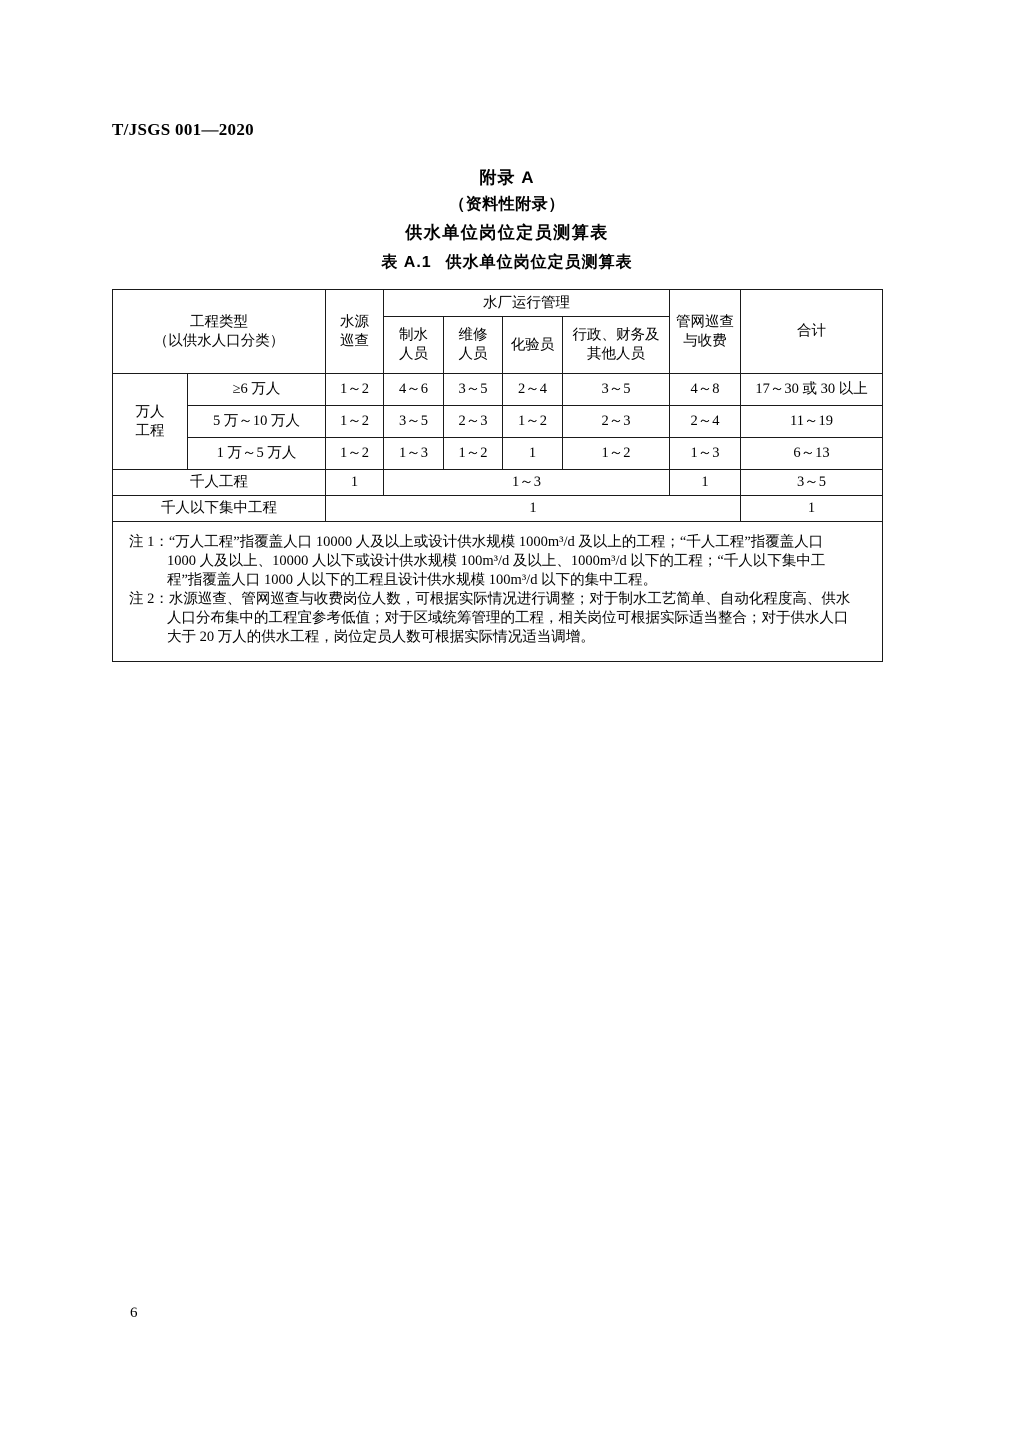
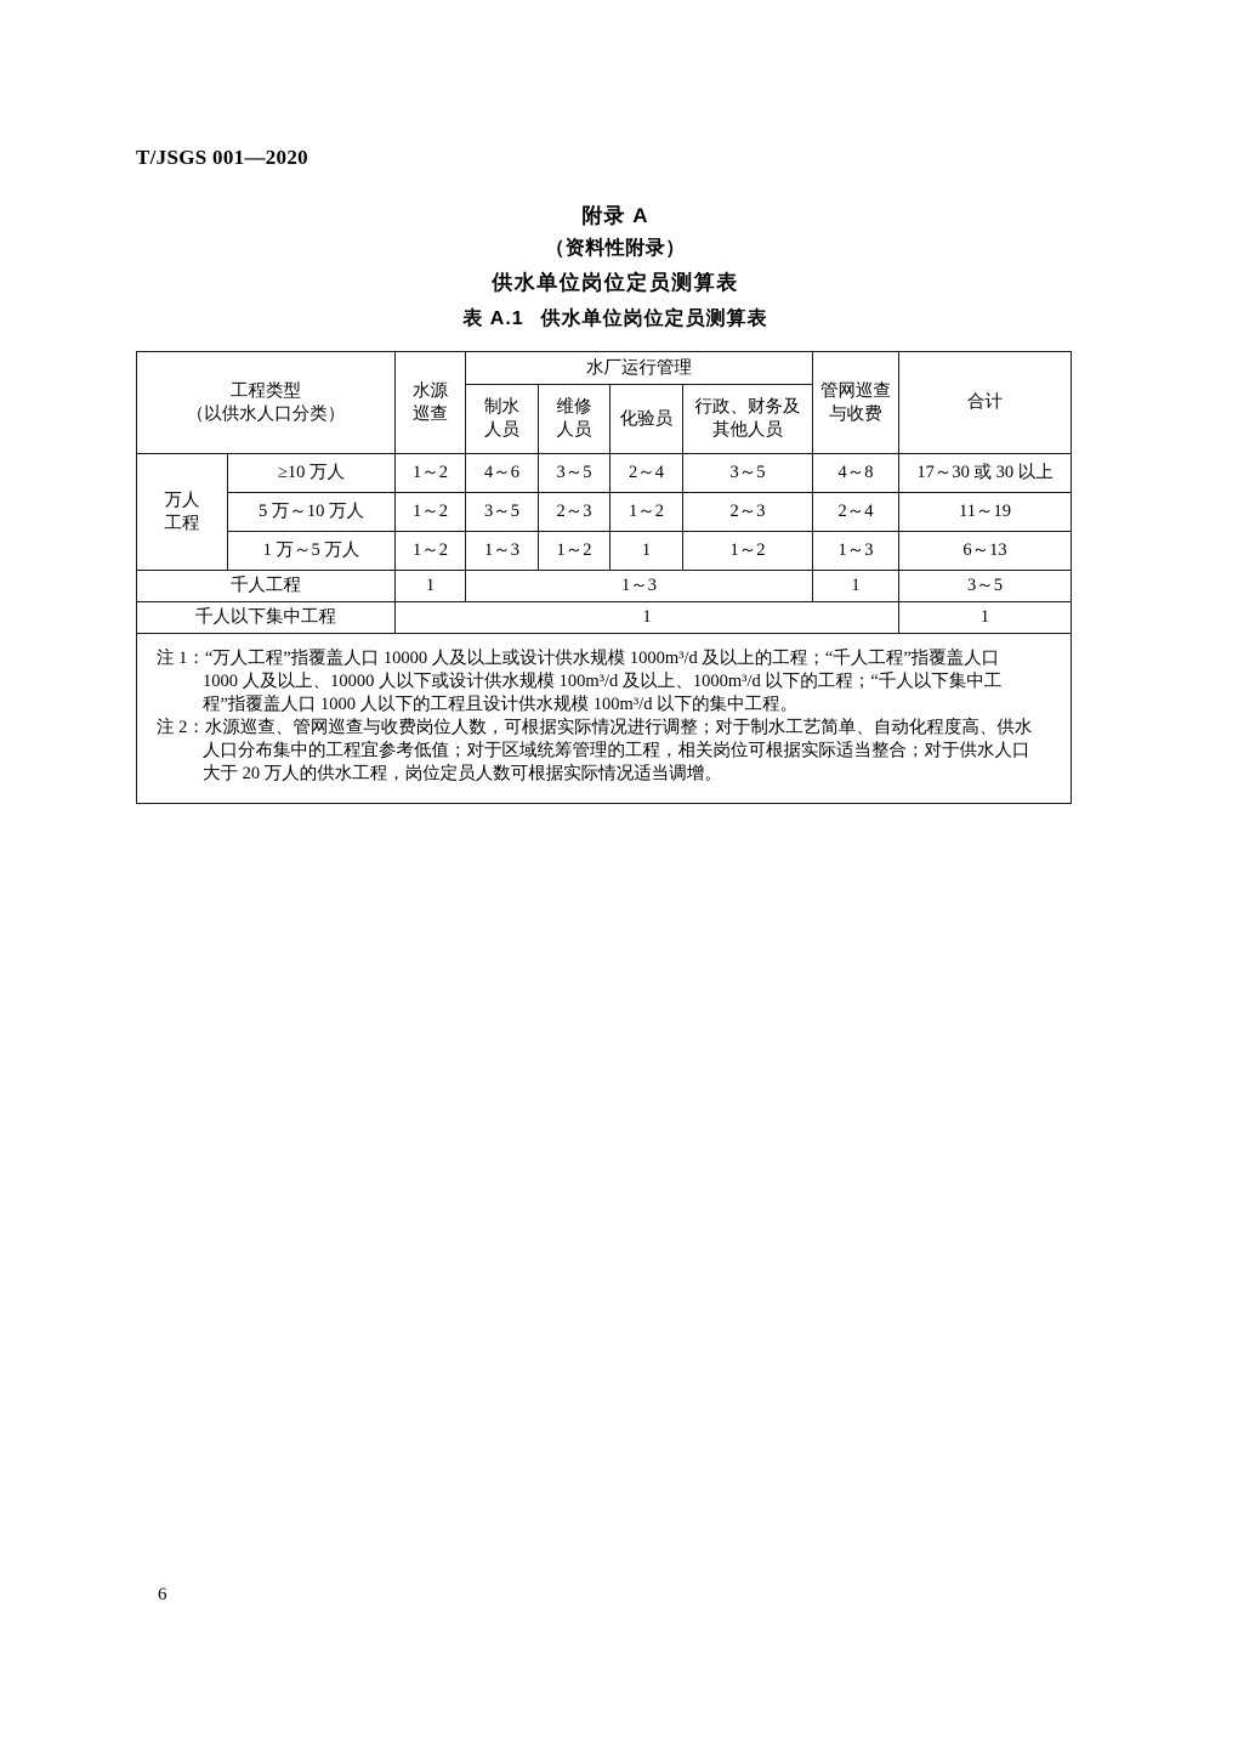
  T/JSGS 001—2020
  附录 A
  （资料性附录）
  供水单位岗位定员测算表
  表 A.1 供水单位岗位定员测算表
  工程类型 （以供水人口分类）	水源 巡查	水厂运行管理	管网巡查 与收费	合计
  制水 人员	维修 人员	化验员	行政、财务及 其他人员
- 万人 工程	≥6 万人	1～2	4～6	3～5	2～4	3～5	4～8	17～30 或 30 以上
+ 万人 工程	≥10 万人	1～2	4～6	3～5	2～4	3～5	4～8	17～30 或 30 以上
  5 万～10 万人	1～2	3～5	2～3	1～2	2～3	2～4	11～19
  1 万～5 万人	1～2	1～3	1～2	1	1～2	1～3	6～13
  千人工程	1	1～3	1	3～5
  千人以下集中工程	1	1
  注 1：“万人工程”指覆盖人口 10000 人及以上或设计供水规模 1000m³/d 及以上的工程；“千人工程”指覆盖人口 1000 人及以上、10000 人以下或设计供水规模 100m³/d 及以上、1000m³/d 以下的工程；“千人以下集中工 程”指覆盖人口 1000 人以下的工程且设计供水规模 100m³/d 以下的集中工程。 注 2：水源巡查、管网巡查与收费岗位人数，可根据实际情况进行调整；对于制水工艺简单、自动化程度高、供水 人口分布集中的工程宜参考低值；对于区域统筹管理的工程，相关岗位可根据实际适当整合；对于供水人口 大于 20 万人的供水工程，岗位定员人数可根据实际情况适当调增。
  6
